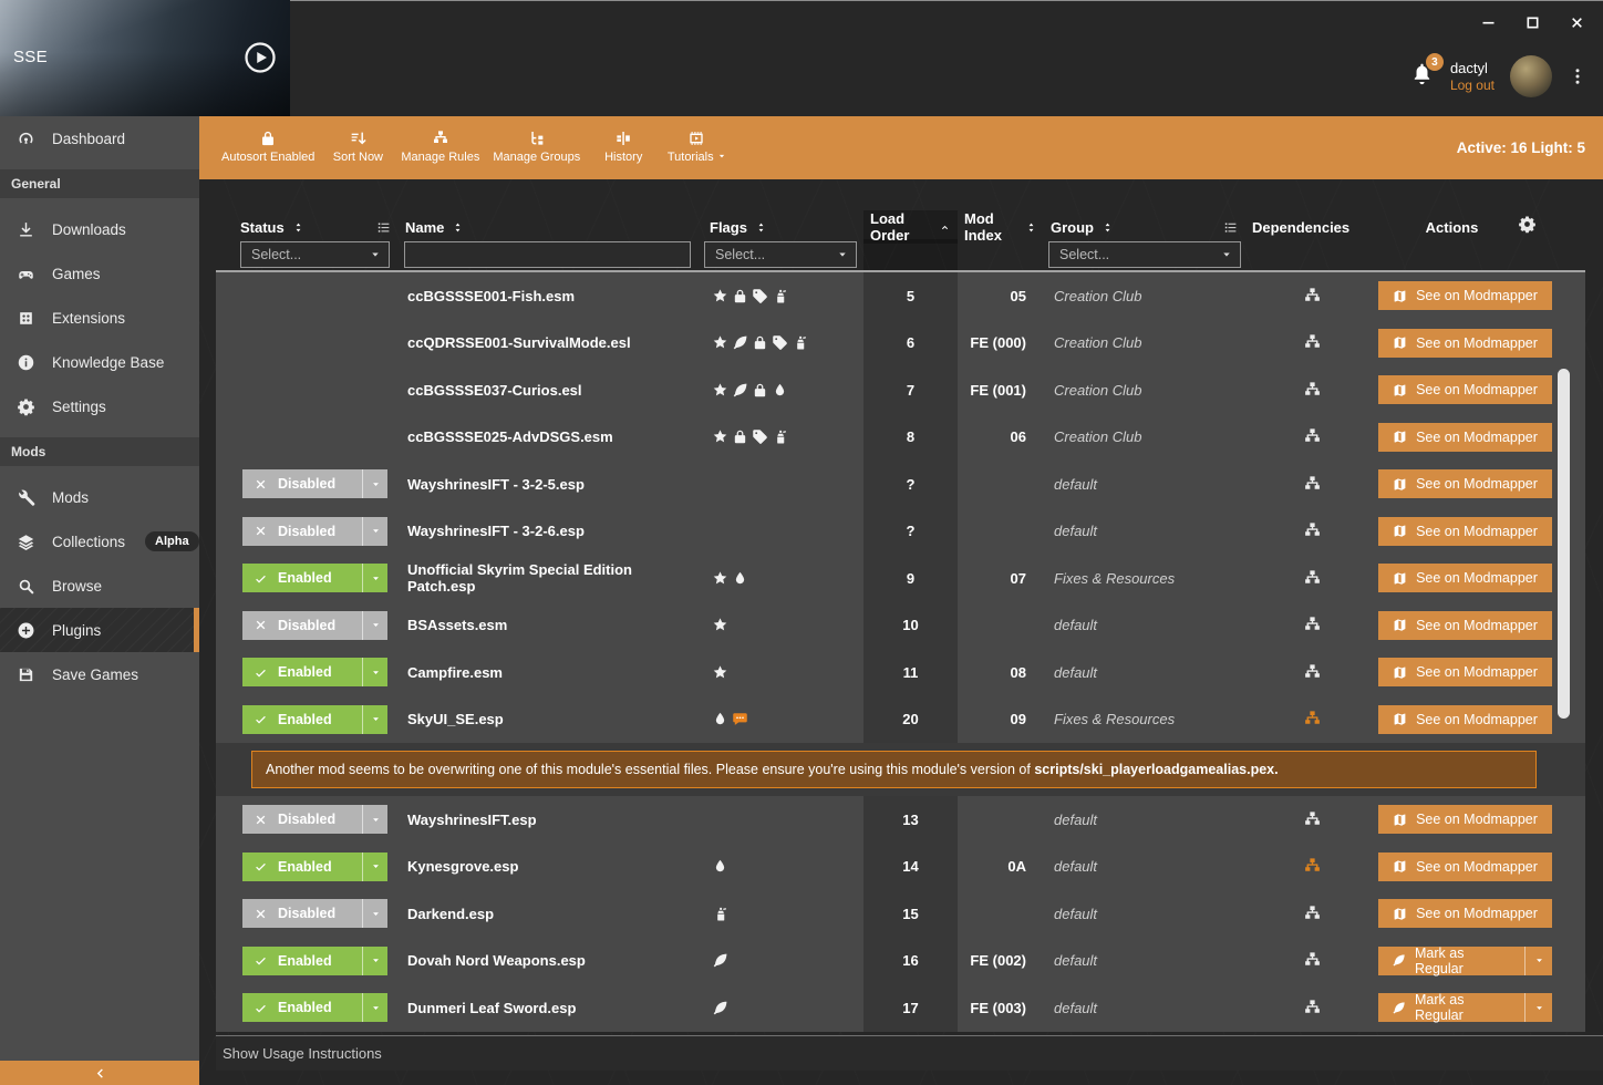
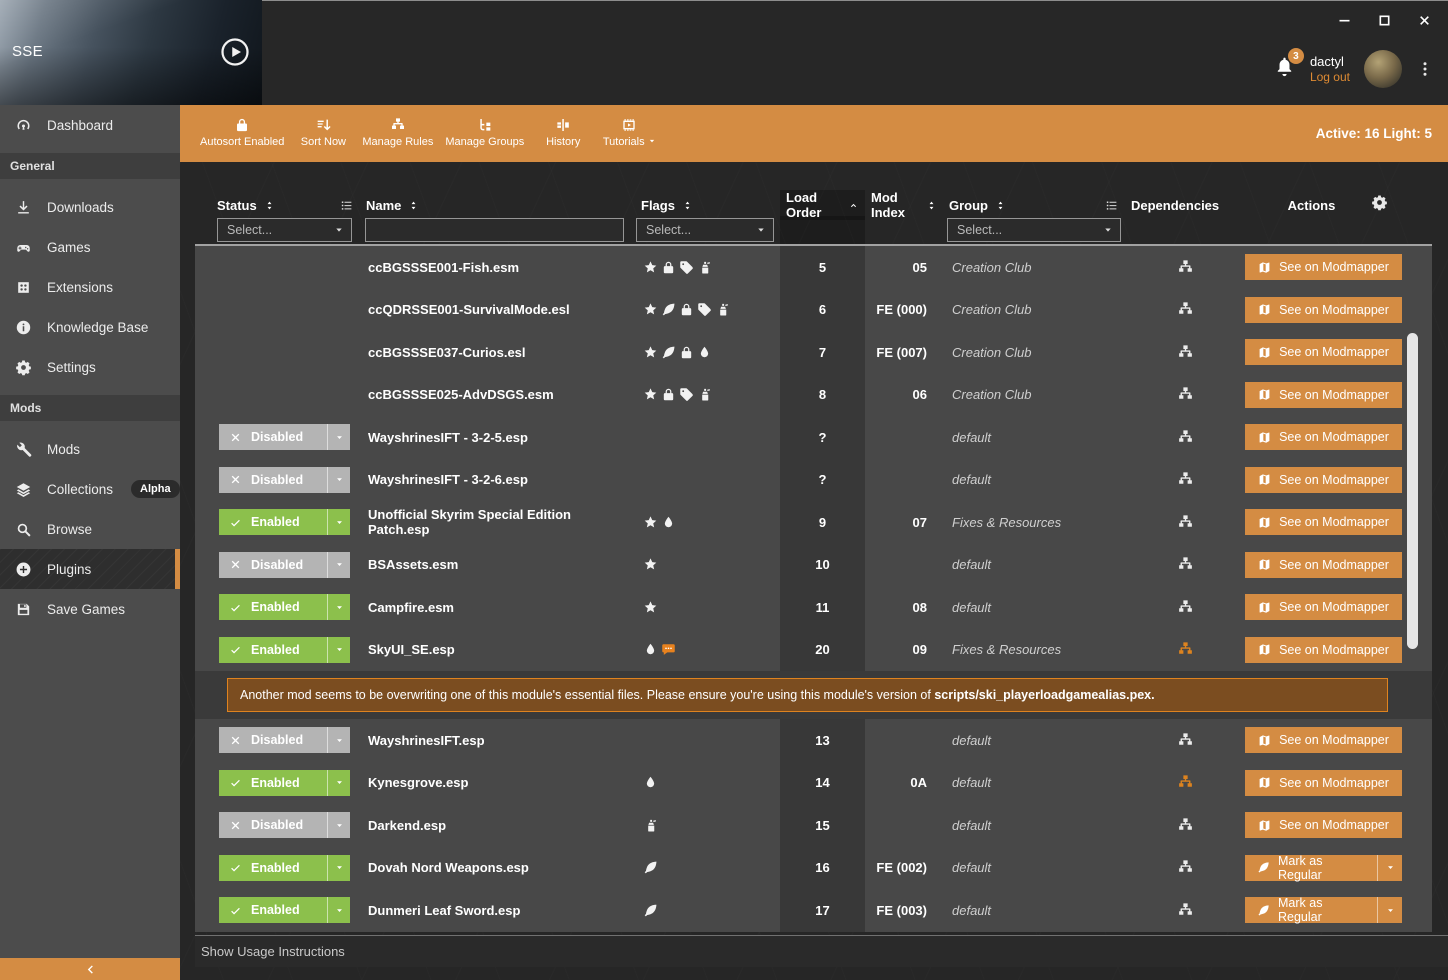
  SSE
  3
  dactyl
  Log out
  Autosort Enabled
  Sort Now
  Manage Rules
  Manage Groups
  History
  Tutorials
  Active: 16 Light: 5
  Dashboard
  General
  Downloads
  Games
  Extensions
  Knowledge Base
  Settings
  Mods
  Mods
  Collections
  Alpha
  Browse
  Plugins
  Save Games
  Status
  Name
  Flags
  Load Order
  Mod Index
  Group
  Dependencies
  Actions
  Select...
  Select...
  Select...
  ccBGSSSE001-Fish.esm
  5
  05
  Creation Club
  See on Modmapper
  ccQDRSSE001-SurvivalMode.esl
  6
  FE (000)
  Creation Club
  See on Modmapper
  ccBGSSSE037-Curios.esl
  7
- FE (001)
+ FE (007)
  Creation Club
  See on Modmapper
  ccBGSSSE025-AdvDSGS.esm
  8
  06
  Creation Club
  See on Modmapper
  Disabled
  WayshrinesIFT - 3-2-5.esp
  ?
  default
  See on Modmapper
  Disabled
  WayshrinesIFT - 3-2-6.esp
  ?
  default
  See on Modmapper
  Enabled
  Unofficial Skyrim Special Edition Patch.esp
  9
  07
  Fixes & Resources
  See on Modmapper
  Disabled
  BSAssets.esm
  10
  default
  See on Modmapper
  Enabled
  Campfire.esm
  11
  08
  default
  See on Modmapper
  Enabled
  SkyUI_SE.esp
  20
  09
  Fixes & Resources
  See on Modmapper
  Another mod seems to be overwriting one of this module's essential files. Please ensure you're using this module's version of scripts/ski_playerloadgamealias.pex.
  Disabled
  WayshrinesIFT.esp
  13
  default
  See on Modmapper
  Enabled
  Kynesgrove.esp
  14
  0A
  default
  See on Modmapper
  Disabled
  Darkend.esp
  15
  default
  See on Modmapper
  Enabled
  Dovah Nord Weapons.esp
  16
  FE (002)
  default
  Mark as Regular
  Enabled
  Dunmeri Leaf Sword.esp
  17
  FE (003)
  default
  Mark as Regular
  Show Usage Instructions
